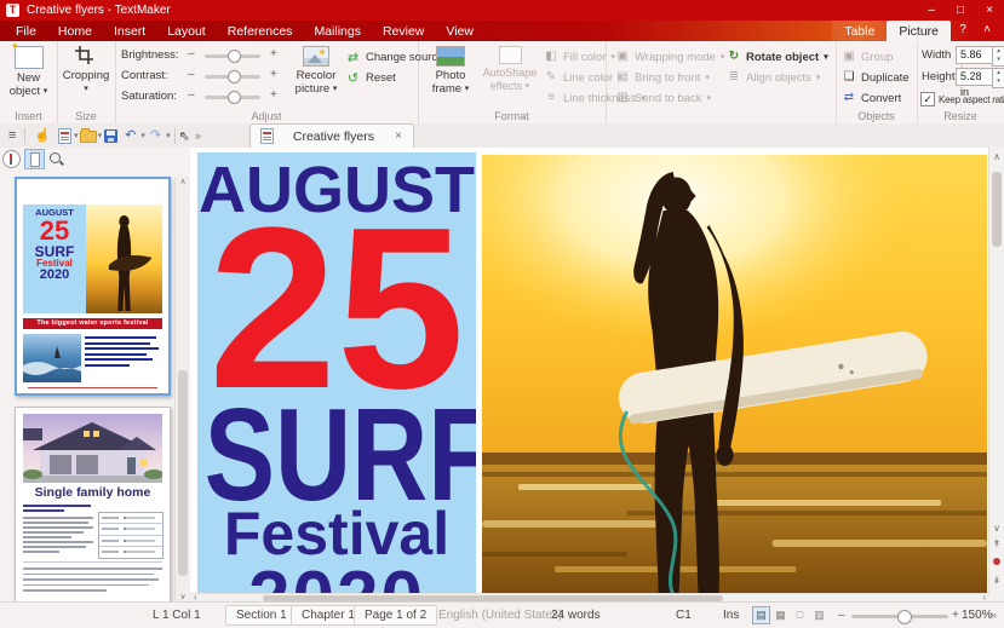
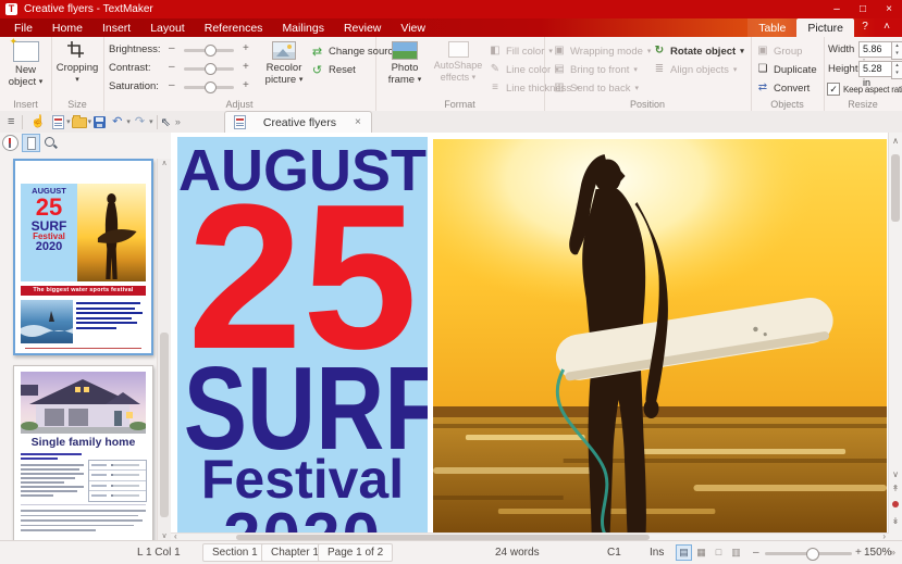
  T
  Creative flyers - TextMaker
  –
  □
  ×
  File
  Home
  Insert
  Layout
  References
  Mailings
  Review
  View
  Table
  Picture
  ?
  ˄
  New
  object
  Insert
  Cropping
  Size
  Brightness:
  Contrast:
  Saturation:
  –
  +
  –
  +
  –
  +
  Recolor
  picture
  ⇄
  Change sourc
  ↺
  Reset
  Adjust
  Photo
  frame
  AutoShape
  effects
  ◧
  Fill color
  ✎
  Line color
  ≡
  Line thickness
  Format
  ▣
  Wrapping mode
  ▤
  Bring to front
  ▥
  Send to back
  ↻
  Rotate object
  ≣
  Align objects
+ Position
  ▣
  Group
  ❏
  Duplicate
  ⇄
  Convert
  Objects
  Width
  Height
  5.28 in
  ✓
  Keep aspect rat
  Resize
  ≡
  ☝
  ↶
  ↷
  ⇖
  »
  Creative flyers
  ×
  AUGUST
  25
  SURF
  Festival
  2020
  Single family home
  AUGUST
  25
  SURF
  Festival
  ∧
  ∨
  ↟
  ↡
  ‹
  ›
  L 1 Col 1
  Section 1
  Chapter 1
  Page 1 of 2
- English (United States)
  24 words
  C1
  Ins
  ▤
  ▦
  □
  ▥
  –
  +
  150%
  »
